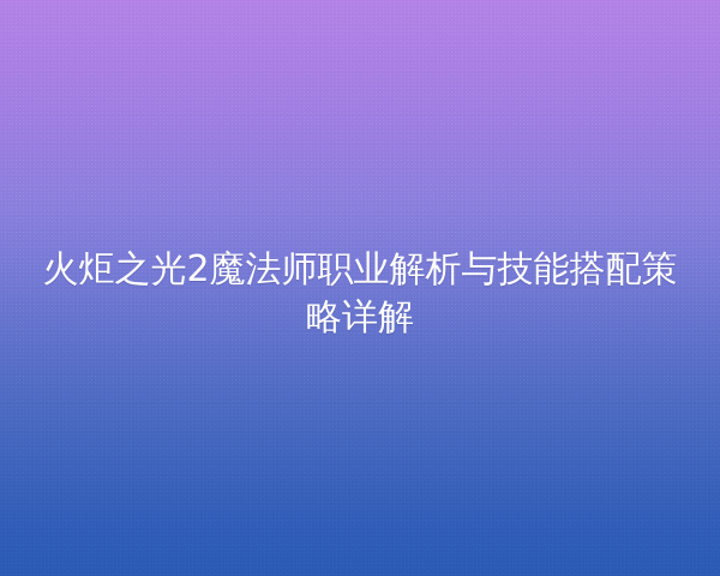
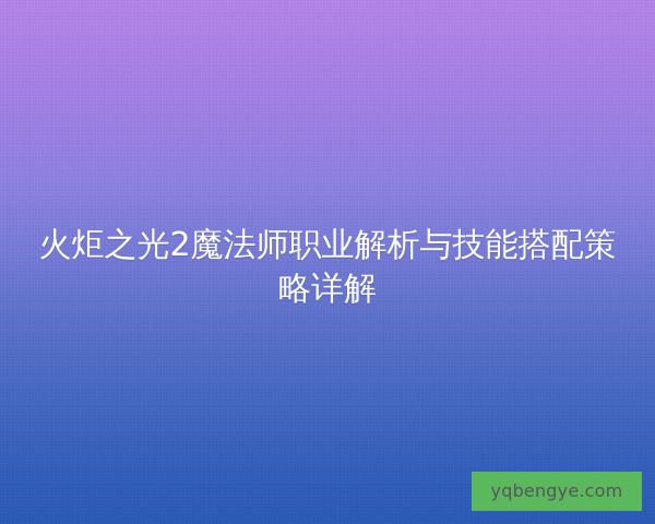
  火炬之光2魔法师职业解析与技能搭配策略详解
+ yqbengye.com
